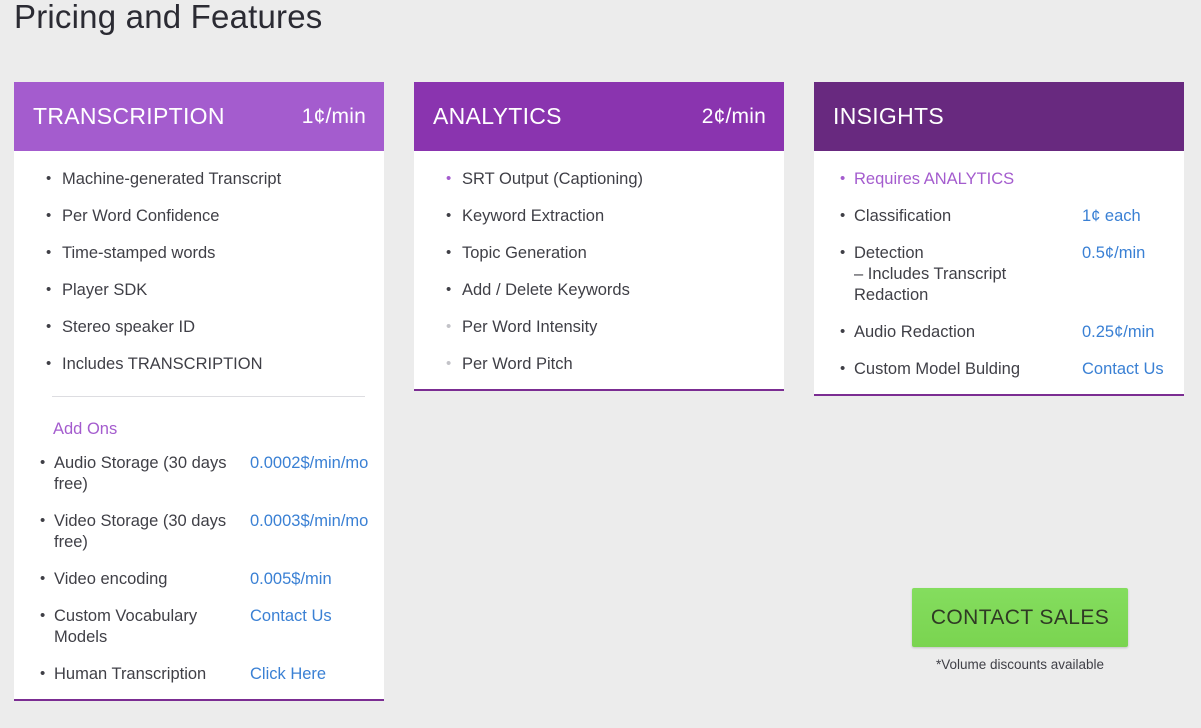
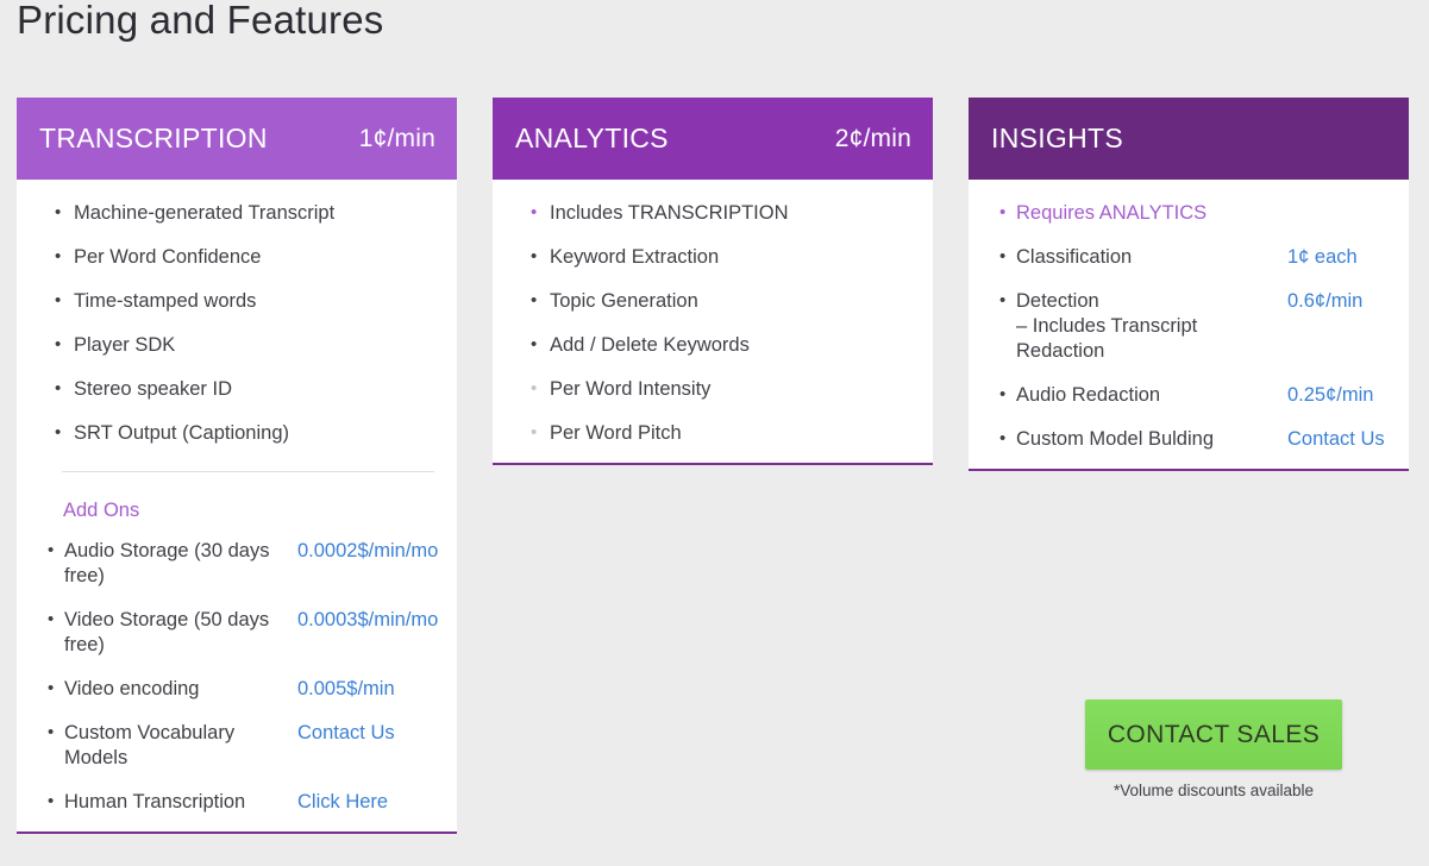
  Pricing and Features
  TRANSCRIPTION
  1¢/min
  Machine-generated Transcript
  Per Word Confidence
  Time-stamped words
  Player SDK
  Stereo speaker ID
- Includes TRANSCRIPTION
+ SRT Output (Captioning)
  Add Ons
  Audio Storage (30 days free)
  0.0002$/min/mo
- Video Storage (30 days free)
+ Video Storage (50 days free)
  0.0003$/min/mo
  Video encoding
  0.005$/min
  Custom Vocabulary Models
  Contact Us
  Human Transcription
  Click Here
  ANALYTICS
  2¢/min
- SRT Output (Captioning)
+ Includes TRANSCRIPTION
  Keyword Extraction
  Topic Generation
  Add / Delete Keywords
  Per Word Intensity
  Per Word Pitch
  INSIGHTS
  Requires ANALYTICS
  Classification
  1¢ each
  Detection
  – Includes Transcript Redaction
- 0.5¢/min
+ 0.6¢/min
  Audio Redaction
  0.25¢/min
  Custom Model Bulding
  Contact Us
  CONTACT SALES
  *Volume discounts available
